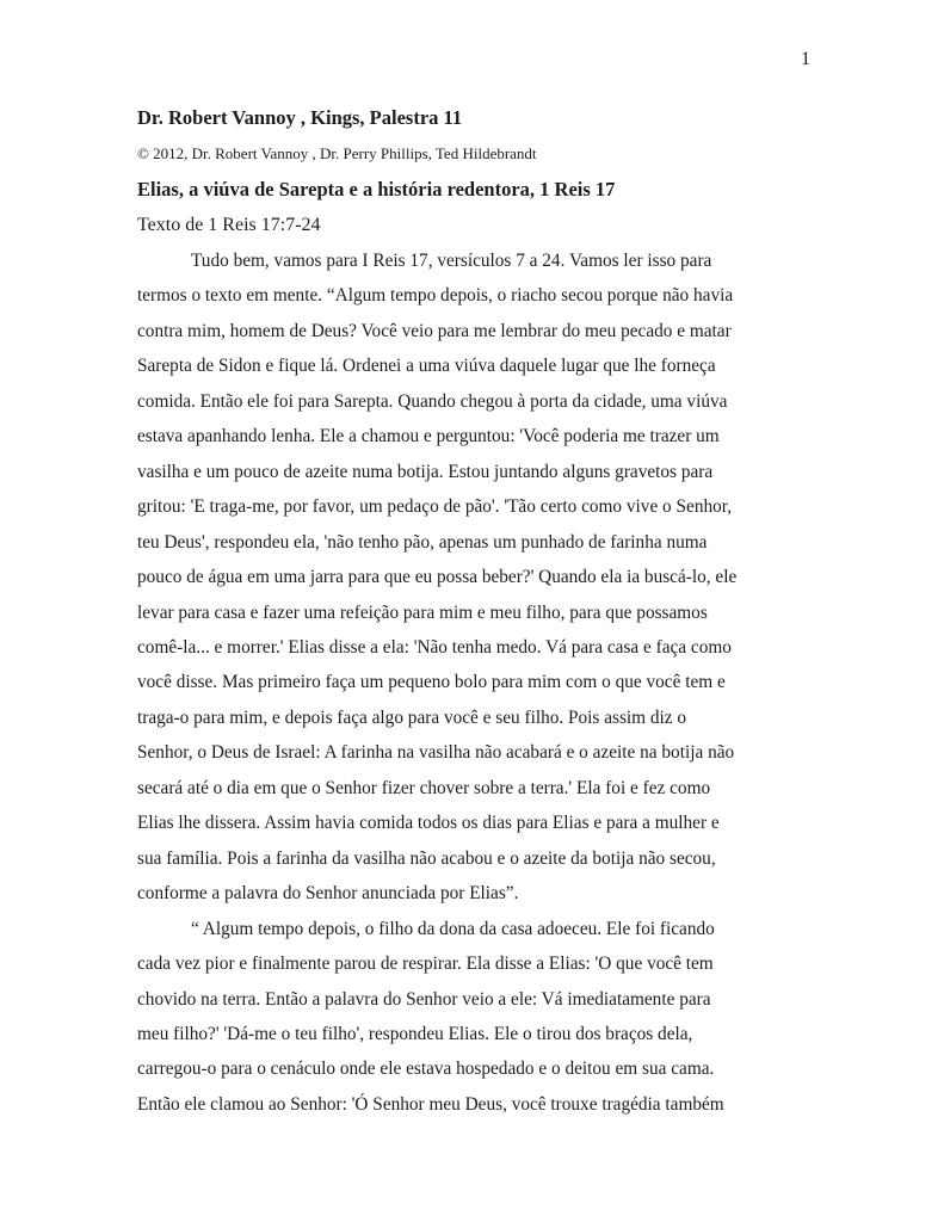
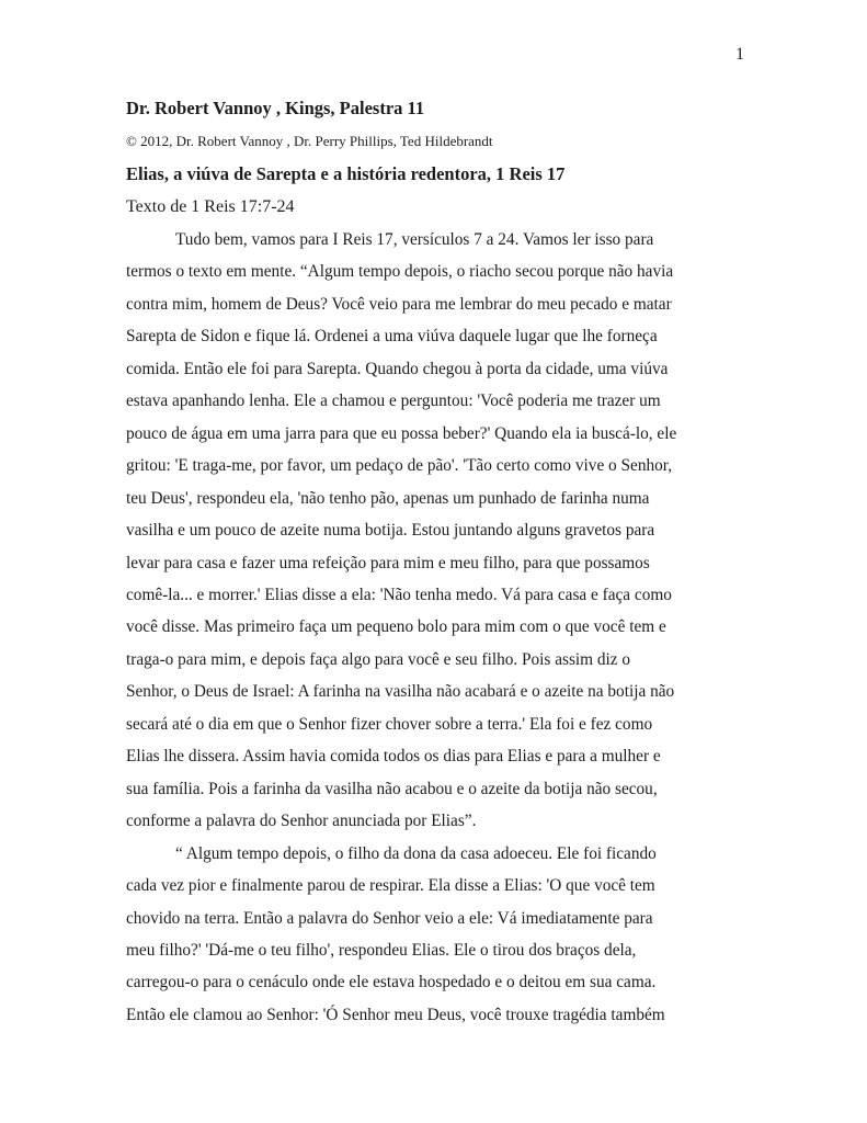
  1
  Dr. Robert Vannoy , Kings, Palestra 11
  © 2012, Dr. Robert Vannoy , Dr. Perry Phillips, Ted Hildebrandt
  Elias, a viúva de Sarepta e a história redentora, 1 Reis 17
  Texto de 1 Reis 17:7-24
  Tudo bem, vamos para I Reis 17, versículos 7 a 24. Vamos ler isso para
  termos o texto em mente. “Algum tempo depois, o riacho secou porque não havia
  contra mim, homem de Deus? Você veio para me lembrar do meu pecado e matar
  Sarepta de Sidon e fique lá. Ordenei a uma viúva daquele lugar que lhe forneça
  comida. Então ele foi para Sarepta. Quando chegou à porta da cidade, uma viúva
  estava apanhando lenha. Ele a chamou e perguntou: 'Você poderia me trazer um
- vasilha e um pouco de azeite numa botija. Estou juntando alguns gravetos para
+ pouco de água em uma jarra para que eu possa beber?' Quando ela ia buscá-lo, ele
  gritou: 'E traga-me, por favor, um pedaço de pão'. 'Tão certo como vive o Senhor,
  teu Deus', respondeu ela, 'não tenho pão, apenas um punhado de farinha numa
- pouco de água em uma jarra para que eu possa beber?' Quando ela ia buscá-lo, ele
+ vasilha e um pouco de azeite numa botija. Estou juntando alguns gravetos para
  levar para casa e fazer uma refeição para mim e meu filho, para que possamos
  comê-la... e morrer.' Elias disse a ela: 'Não tenha medo. Vá para casa e faça como
  você disse. Mas primeiro faça um pequeno bolo para mim com o que você tem e
  traga-o para mim, e depois faça algo para você e seu filho. Pois assim diz o
  Senhor, o Deus de Israel: A farinha na vasilha não acabará e o azeite na botija não
  secará até o dia em que o Senhor fizer chover sobre a terra.' Ela foi e fez como
  Elias lhe dissera. Assim havia comida todos os dias para Elias e para a mulher e
  sua família. Pois a farinha da vasilha não acabou e o azeite da botija não secou,
  conforme a palavra do Senhor anunciada por Elias”.
  “ Algum tempo depois, o filho da dona da casa adoeceu. Ele foi ficando
  cada vez pior e finalmente parou de respirar. Ela disse a Elias: 'O que você tem
  chovido na terra. Então a palavra do Senhor veio a ele: Vá imediatamente para
  meu filho?' 'Dá-me o teu filho', respondeu Elias. Ele o tirou dos braços dela,
  carregou-o para o cenáculo onde ele estava hospedado e o deitou em sua cama.
  Então ele clamou ao Senhor: 'Ó Senhor meu Deus, você trouxe tragédia também
